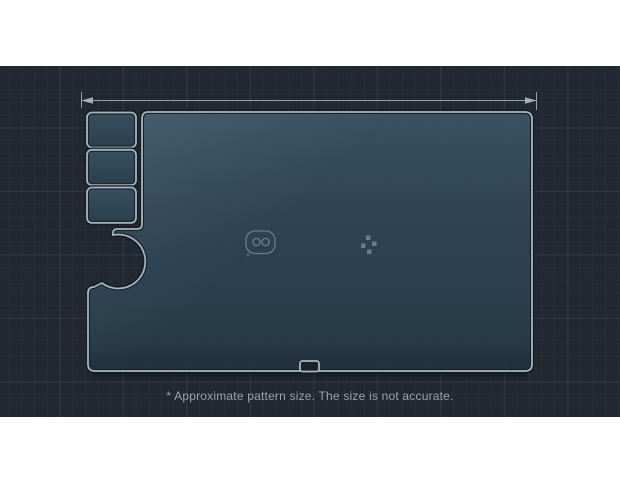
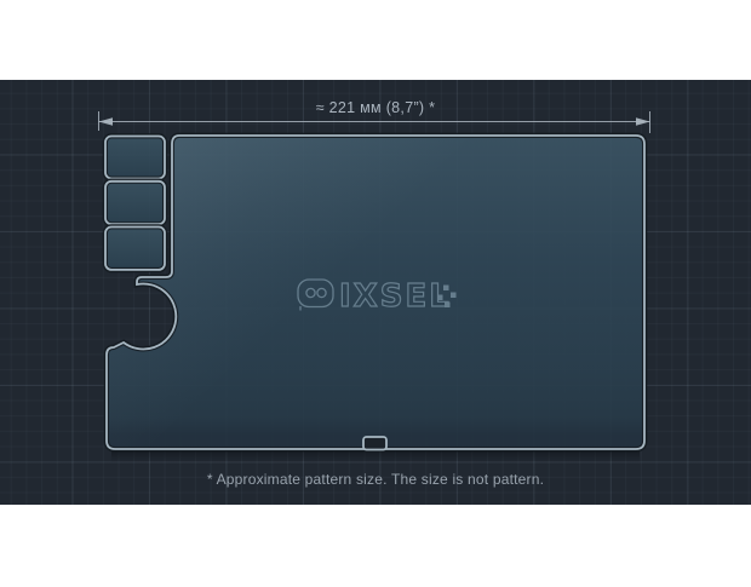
+ IXSEL
+ ≈ 221 мм (8,7”) *
- * Approximate pattern size. The size is not accurate.
+ * Approximate pattern size. The size is not pattern.
